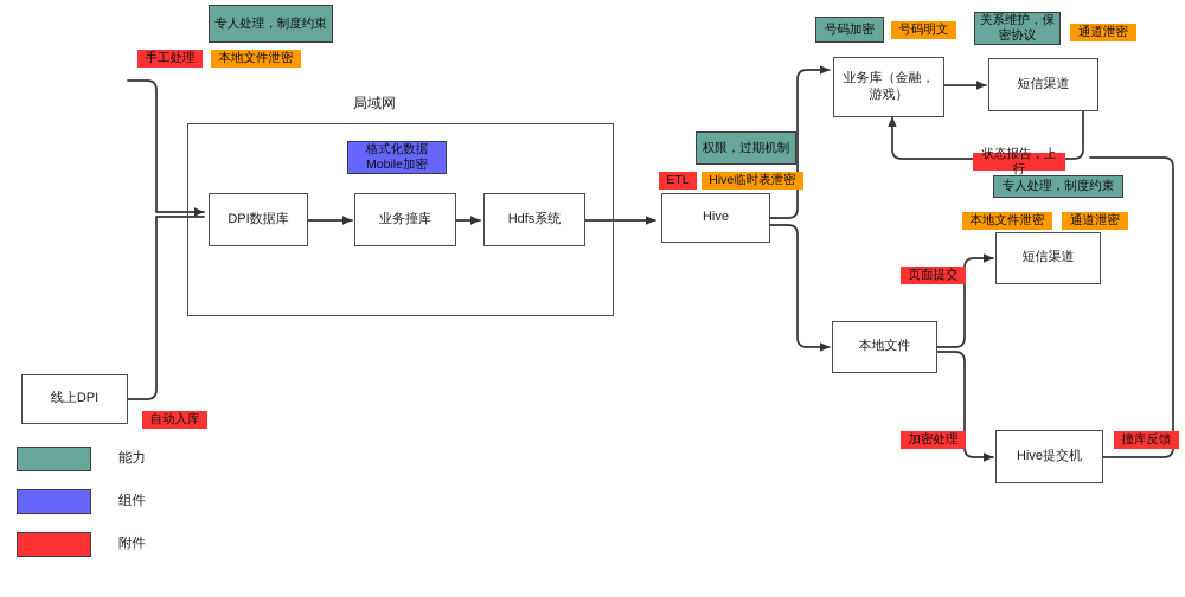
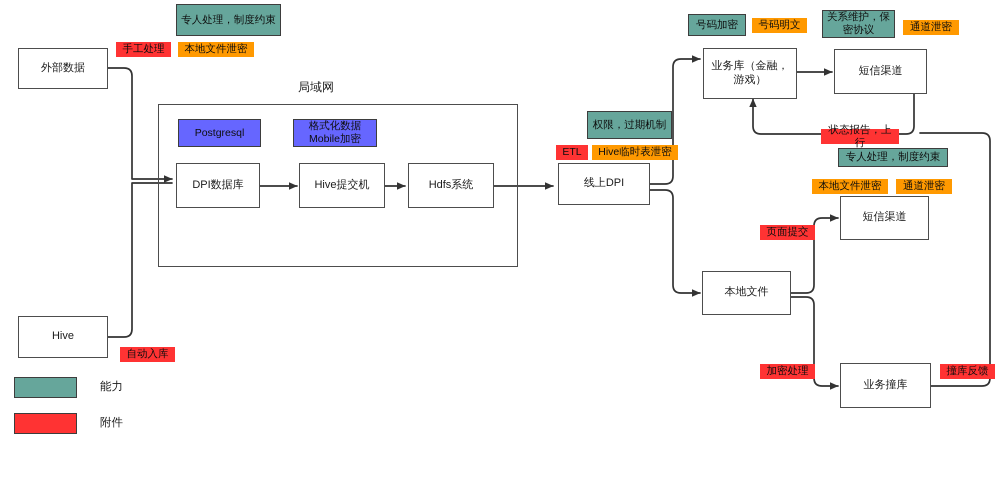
  局域网
+ 外部数据
- 线上DPI
+ Hive
  DPI数据库
- 业务撞库
+ Hive提交机
  Hdfs系统
- Hive
+ 线上DPI
  业务库（金融，游戏）
  短信渠道
  本地文件
  短信渠道
- Hive提交机
+ 业务撞库
  专人处理，制度约束
  手工处理
  本地文件泄密
+ Postgresql
  格式化数据
  Mobile加密
  自动入库
  权限，过期机制
  ETL
  Hive临时表泄密
  号码加密
  号码明文
  关系维护，保密协议
  通道泄密
  状态报告，上行
  专人处理，制度约束
  本地文件泄密
  通道泄密
  页面提交
  加密处理
  撞库反馈
  能力
- 组件
  附件
